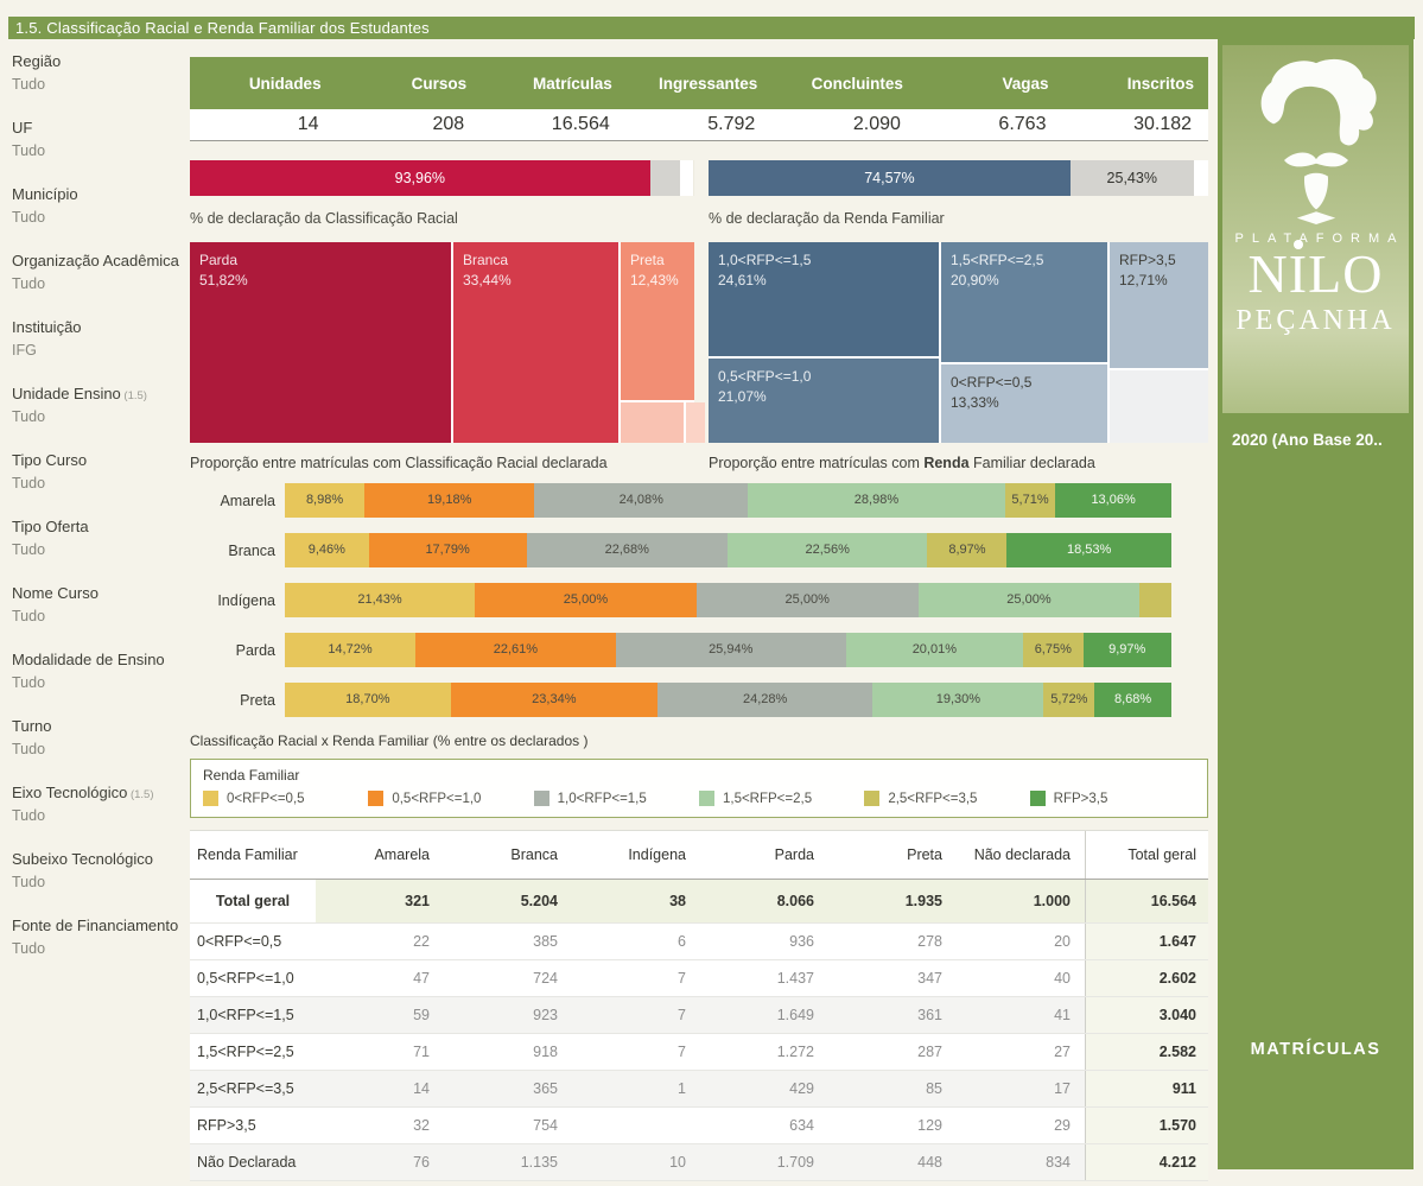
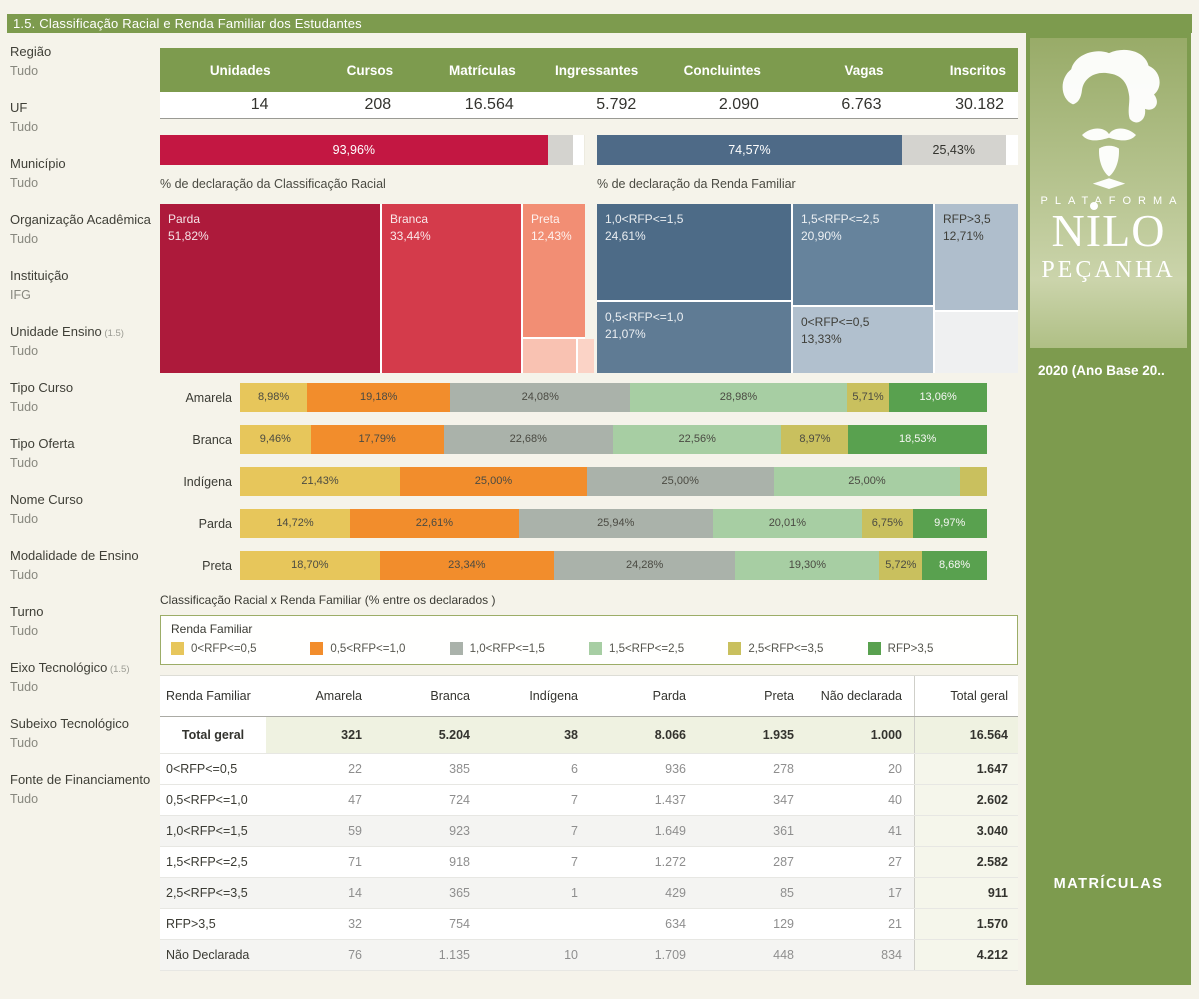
  1.5. Classificação Racial e Renda Familiar dos Estudantes
  Região
  Tudo
  UF
  Tudo
  Município
  Tudo
  Organização Acadêmica
  Tudo
  Instituição
  IFG
  Unidade Ensino (1.5)
  Tudo
  Tipo Curso
  Tudo
  Tipo Oferta
  Tudo
  Nome Curso
  Tudo
  Modalidade de Ensino
  Tudo
  Turno
  Tudo
  Eixo Tecnológico (1.5)
  Tudo
  Subeixo Tecnológico
  Tudo
  Fonte de Financiamento
  Tudo
  Unidades
  Cursos
  Matrículas
  Ingressantes
  Concluintes
  Vagas
  Inscritos
  14
  208
  16.564
  5.792
  2.090
  6.763
  30.182
  93,96%
  % de declaração da Classificação Racial
  74,57%
  25,43%
  % de declaração da Renda Familiar
  Parda
  51,82%
  Branca
  33,44%
  Preta
  12,43%
  1,0<RFP<=1,5
  24,61%
  0,5<RFP<=1,0
  21,07%
  1,5<RFP<=2,5
  20,90%
  0<RFP<=0,5
  13,33%
  RFP>3,5
  12,71%
- Proporção entre matrículas com Classificação Racial declarada
- Proporção entre matrículas com Renda Familiar declarada
  Amarela
  8,98%
  19,18%
  24,08%
  28,98%
  5,71%
  13,06%
  Branca
  9,46%
  17,79%
  22,68%
  22,56%
  8,97%
  18,53%
  Indígena
  21,43%
  25,00%
  25,00%
  25,00%
  Parda
  14,72%
  22,61%
  25,94%
  20,01%
  6,75%
  9,97%
  Preta
  18,70%
  23,34%
  24,28%
  19,30%
  5,72%
  8,68%
  Classificação Racial x Renda Familiar (% entre os declarados )
  Renda Familiar
  0<RFP<=0,5
  0,5<RFP<=1,0
  1,0<RFP<=1,5
  1,5<RFP<=2,5
  2,5<RFP<=3,5
  RFP>3,5
  Renda Familiar
  Amarela
  Branca
  Indígena
  Parda
  Preta
  Não declarada
  Total geral
  Total geral
  321
  5.204
  38
  8.066
  1.935
  1.000
  16.564
  0<RFP<=0,5
  22
  385
  6
  936
  278
  20
  1.647
  0,5<RFP<=1,0
  47
  724
  7
  1.437
  347
  40
  2.602
  1,0<RFP<=1,5
  59
  923
  7
  1.649
  361
  41
  3.040
  1,5<RFP<=2,5
  71
  918
  7
  1.272
  287
  27
  2.582
  2,5<RFP<=3,5
  14
  365
  1
  429
  85
  17
  911
  RFP>3,5
  32
  754
  634
  129
- 29
+ 21
  1.570
  Não Declarada
  76
  1.135
  10
  1.709
  448
  834
  4.212
  PLATAFORMA
  NILO
  PEÇANHA
  2020 (Ano Base 20..
  MATRÍCULAS
